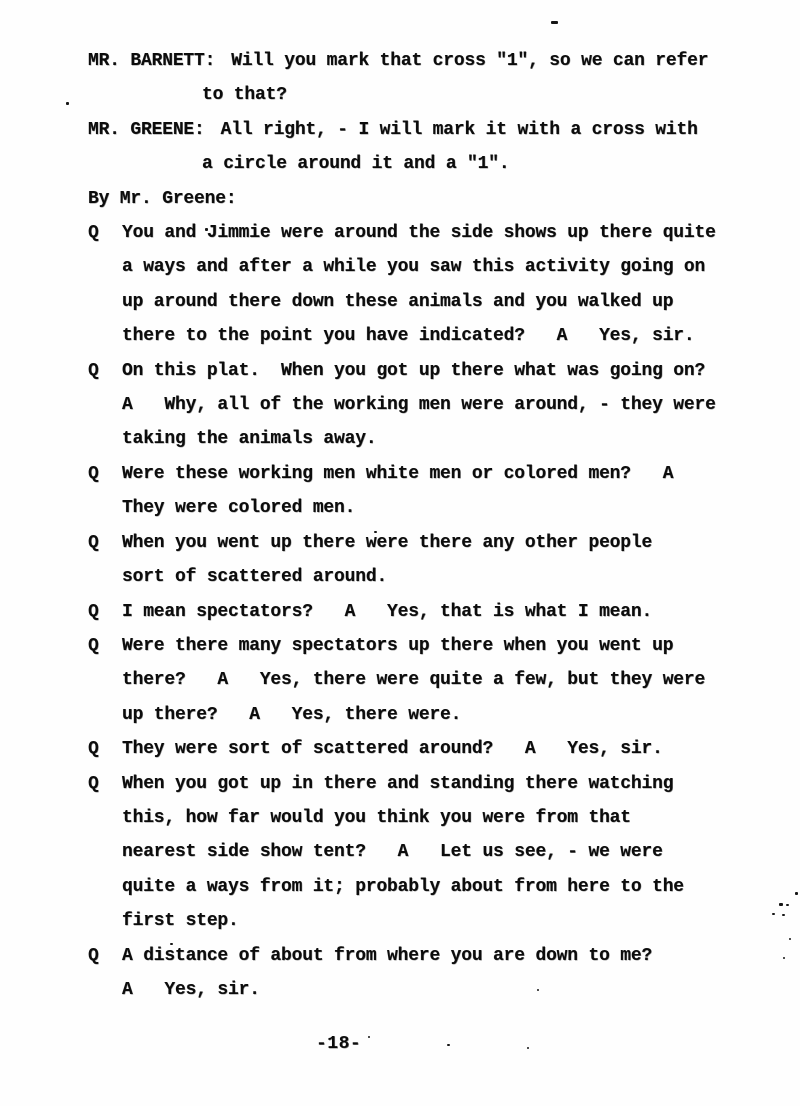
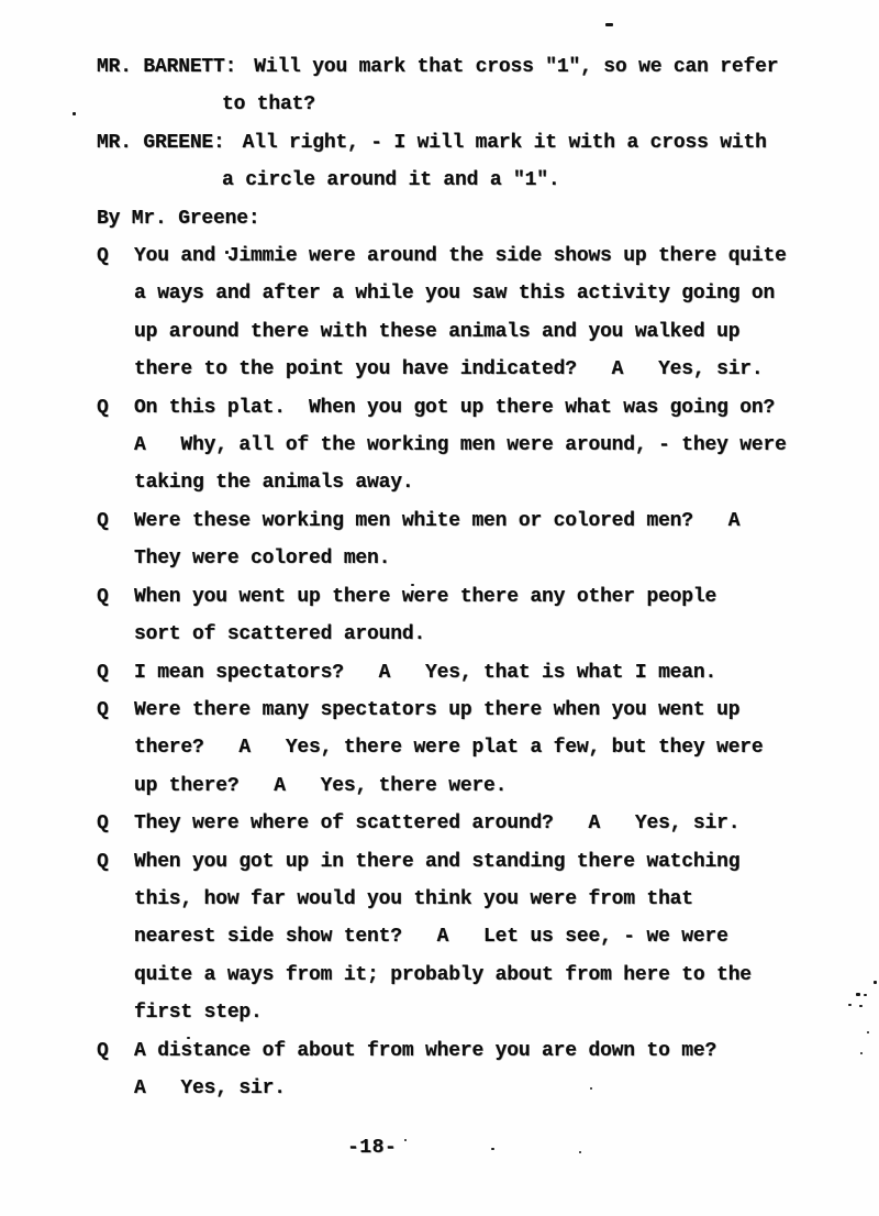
  MR. BARNETT: Will you mark that cross "1", so we can refer
  to that?
  MR. GREENE: All right, - I will mark it with a cross with
  a circle around it and a "1".
  By Mr. Greene:
  Q
  You and Jimmie were around the side shows up there quite
  a ways and after a while you saw this activity going on
- up around there down these animals and you walked up
+ up around there with these animals and you walked up
  there to the point you have indicated? A Yes, sir.
  Q
  On this plat. When you got up there what was going on?
  A Why, all of the working men were around, - they were
  taking the animals away.
  Q
  Were these working men white men or colored men? A
  They were colored men.
  Q
  When you went up there were there any other people
  sort of scattered around.
  Q
  I mean spectators? A Yes, that is what I mean.
  Q
  Were there many spectators up there when you went up
- there? A Yes, there were quite a few, but they were
+ there? A Yes, there were plat a few, but they were
  up there? A Yes, there were.
  Q
- They were sort of scattered around? A Yes, sir.
+ They were where of scattered around? A Yes, sir.
  Q
  When you got up in there and standing there watching
  this, how far would you think you were from that
  nearest side show tent? A Let us see, - we were
  quite a ways from it; probably about from here to the
  first step.
  Q
  A distance of about from where you are down to me?
  A Yes, sir.
  -18-
